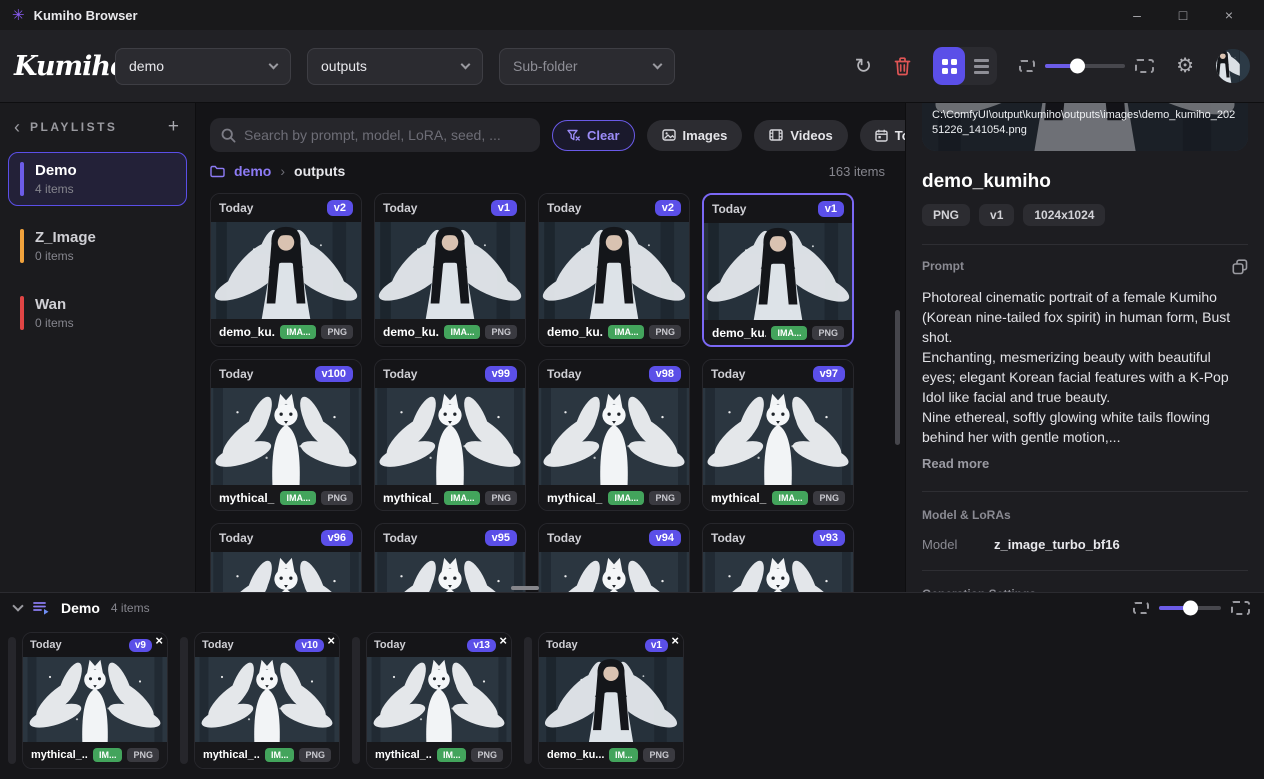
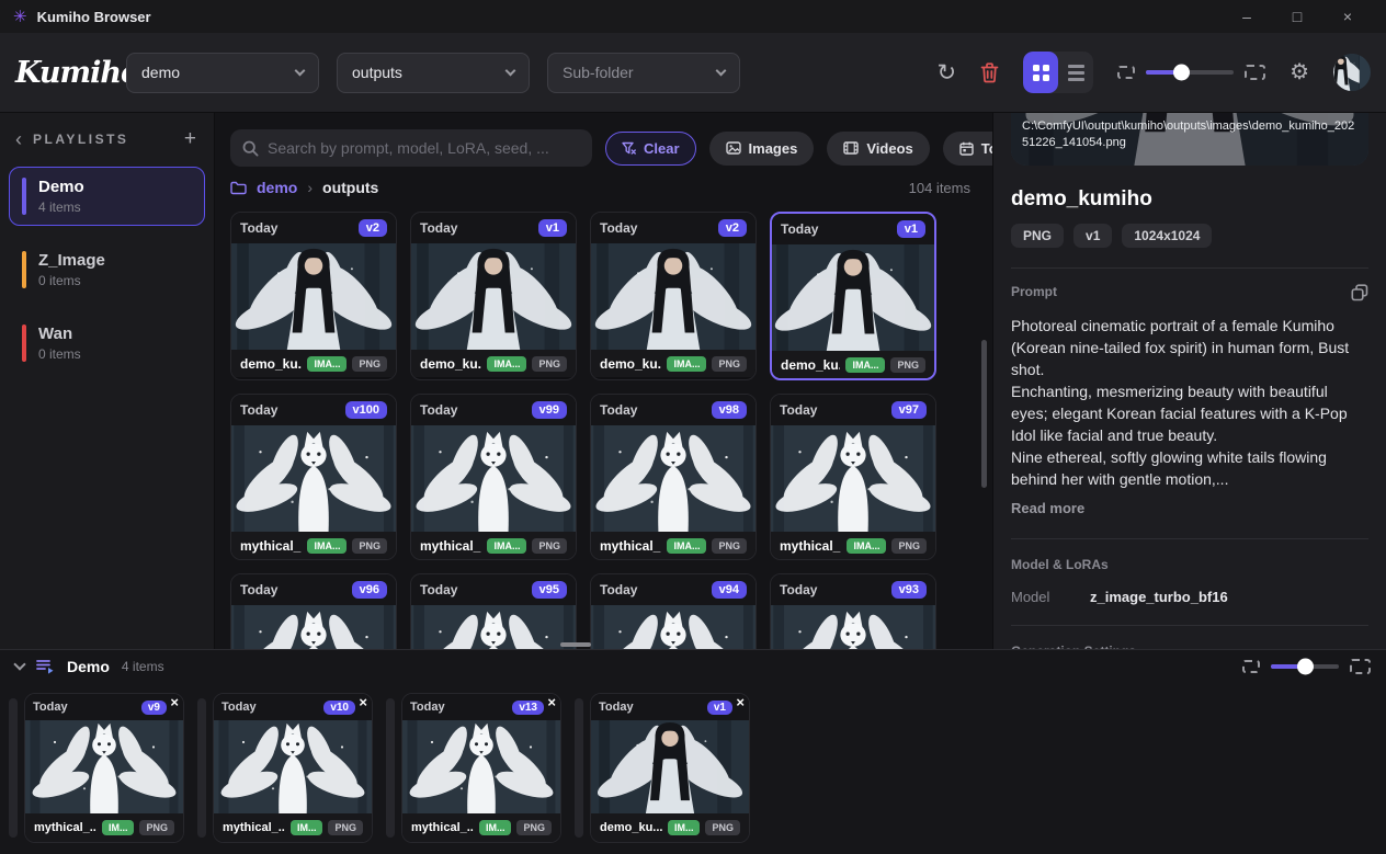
  ✳
  Kumiho Browser
  –
  □
  ×
  Kumih
  demo
  outputs
  Sub-folder
  ↻
  ⚙
  ‹
  PLAYLISTS
  +
  Demo
  4 items
  Z_Image
  0 items
  Wan
  0 items
  Search by prompt, model, LoRA, seed, ...
  Clear
  Images
  Videos
  demo
  ›
  outputs
- 163 items
+ 104 items
  Today
  v2
  demo_ku.
  IMA...
  PNG
  Today
  v1
  demo_ku.
  IMA...
  PNG
  Today
  v2
  demo_ku.
  IMA...
  PNG
  Today
  v1
  demo_ku.
  IMA...
  PNG
  Today
  v100
  IMA...
  PNG
  Today
  v99
  IMA...
  PNG
  Today
  v98
  IMA...
  PNG
  Today
  v97
  IMA...
  PNG
  Today
  v96
  Today
  v95
  Today
  v94
  Today
  v93
  C:\ComfyUI\output\kumiho\outputs\images\demo_kumiho_20251226_141054.png
  demo_kumiho
  PNG
  v1
  1024x1024
  Prompt
  Photoreal cinematic portrait of a female Kumiho (Korean nine-tailed fox spirit) in human form, Bust shot.
  Enchanting, mesmerizing beauty with beautiful eyes; elegant Korean facial features with a K-Pop Idol like facial and true beauty.
  Nine ethereal, softly glowing white tails flowing behind her with gentle motion,...
  Read more Model & LoRAs
  Model
  z_image_turbo_bf16
  Demo
  4 items
  ×
  Today
  v9
  mythical_..
  IM...
  PNG
  ×
  Today
  v10
  mythical_..
  IM...
  PNG
  ×
  Today
  v13
  mythical_..
  IM...
  PNG
  ×
  Today
  v1
  demo_ku...
  IM...
  PNG
